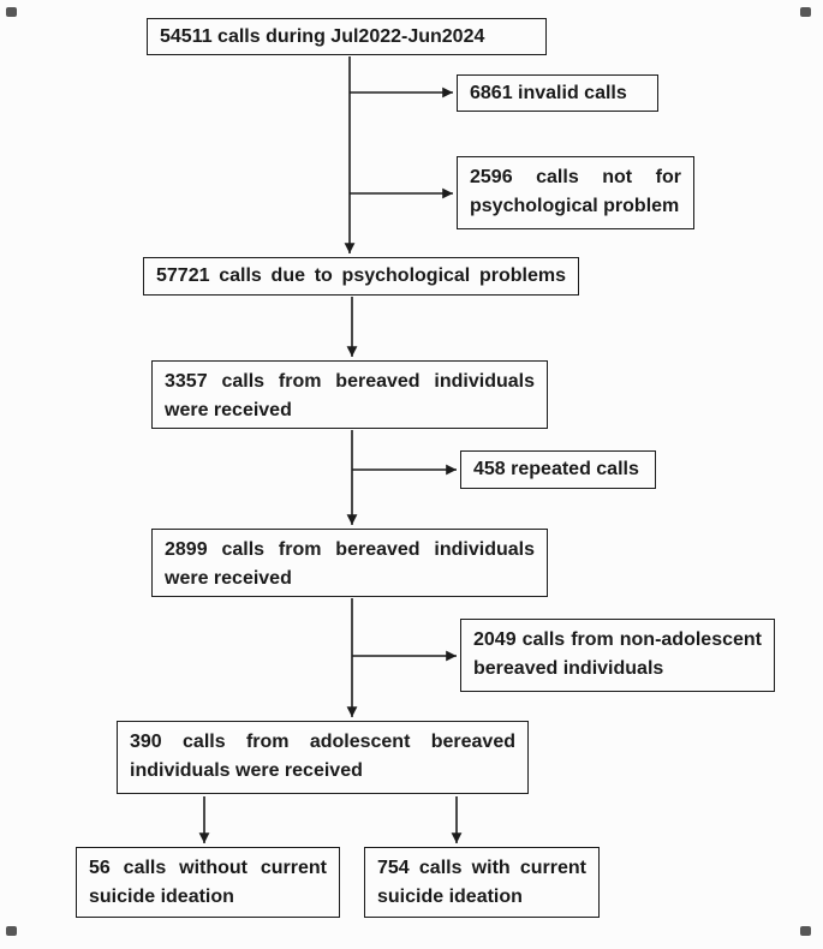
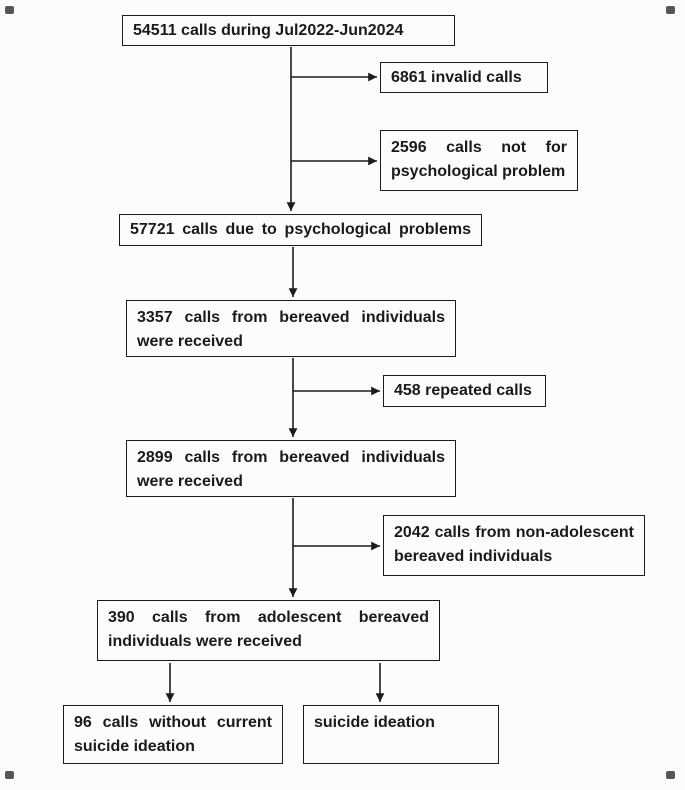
  54511 calls during Jul2022-Jun2024
  6861 invalid calls
  2596 calls not for
  psychological problem
  57721 calls due to psychological problems
  3357 calls from bereaved individuals
  were received
  458 repeated calls
  2899 calls from bereaved individuals
  were received
- 2049 calls from non-adolescent
+ 2042 calls from non-adolescent
  bereaved individuals
  390 calls from adolescent bereaved
  individuals were received
- 56 calls without current
+ 96 calls without current
  suicide ideation
- 754 calls with current
  suicide ideation
